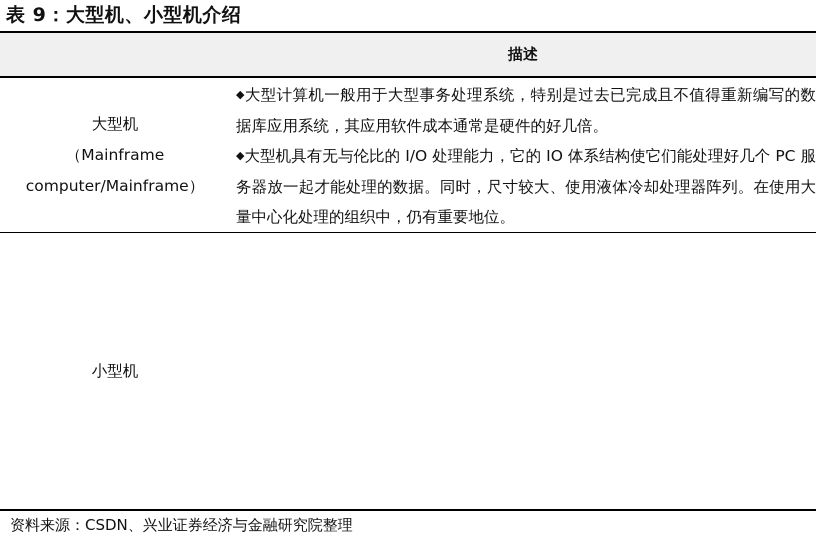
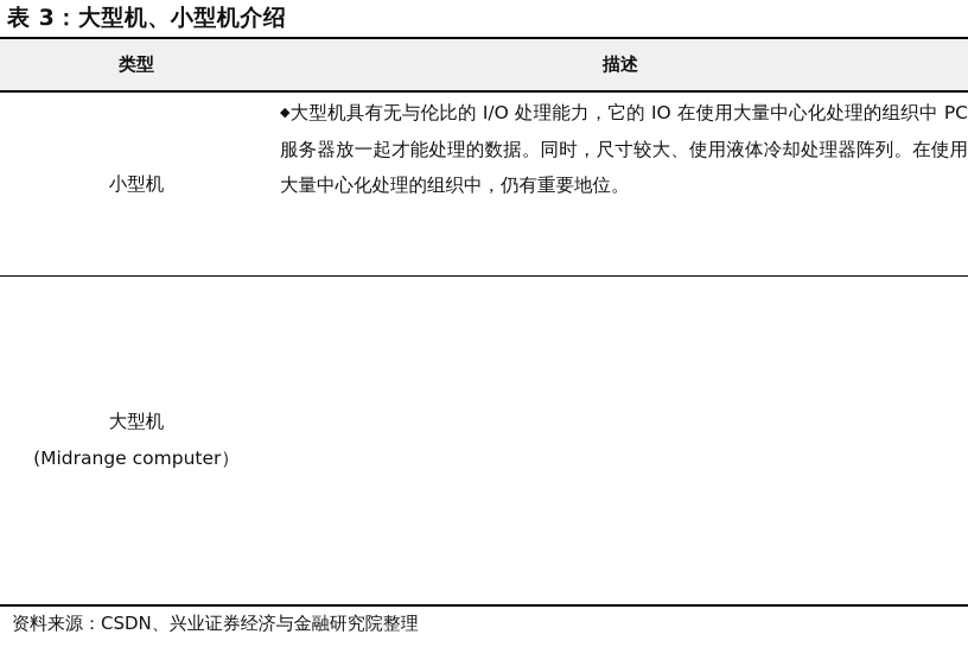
- 表 9：大型机、小型机介绍
+ 表 3：大型机、小型机介绍
+ 类型
  描述
- 大型机
+ 小型机
- （Mainframe
- computer/Mainframe）
- ◆大型计算机一般用于大型事务处理系统，特别是过去已完成且不值得重新编写的数据库应用系统，其应用软件成本通常是硬件的好几倍。
- ◆大型机具有无与伦比的 I/O 处理能力，它的 IO 体系结构使它们能处理好几个 PC 服务器放一起才能处理的数据。同时，尺寸较大、使用液体冷却处理器阵列。在使用大量中心化处理的组织中，仍有重要地位。
+ ◆大型机具有无与伦比的 I/O 处理能力，它的 IO 在使用大量中心化处理的组织中 PC 服务器放一起才能处理的数据。同时，尺寸较大、使用液体冷却处理器阵列。在使用大量中心化处理的组织中，仍有重要地位。
- 小型机
+ 大型机
+ (Midrange computer）
  资料来源：CSDN、兴业证券经济与金融研究院整理
